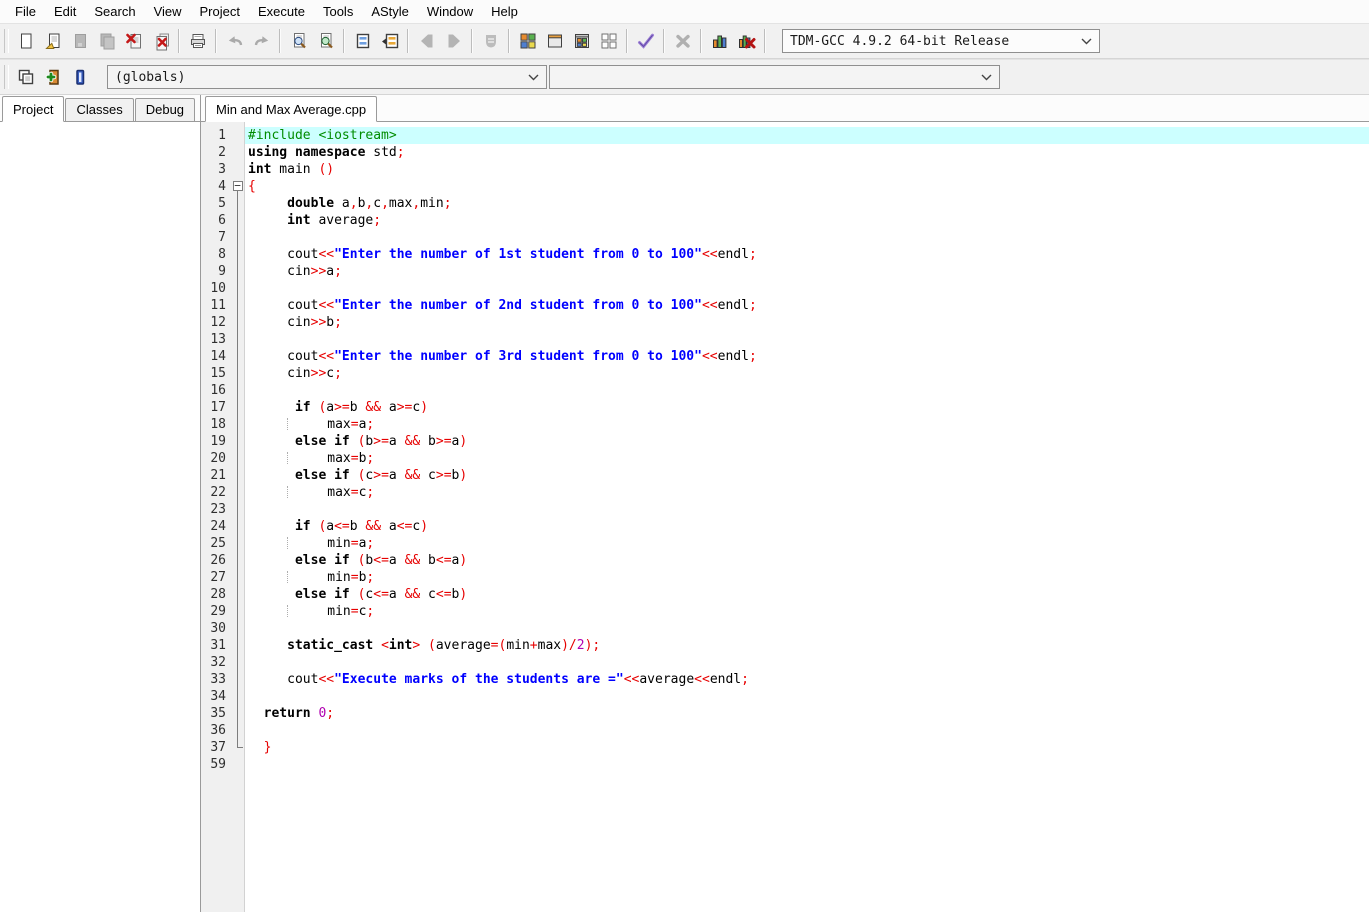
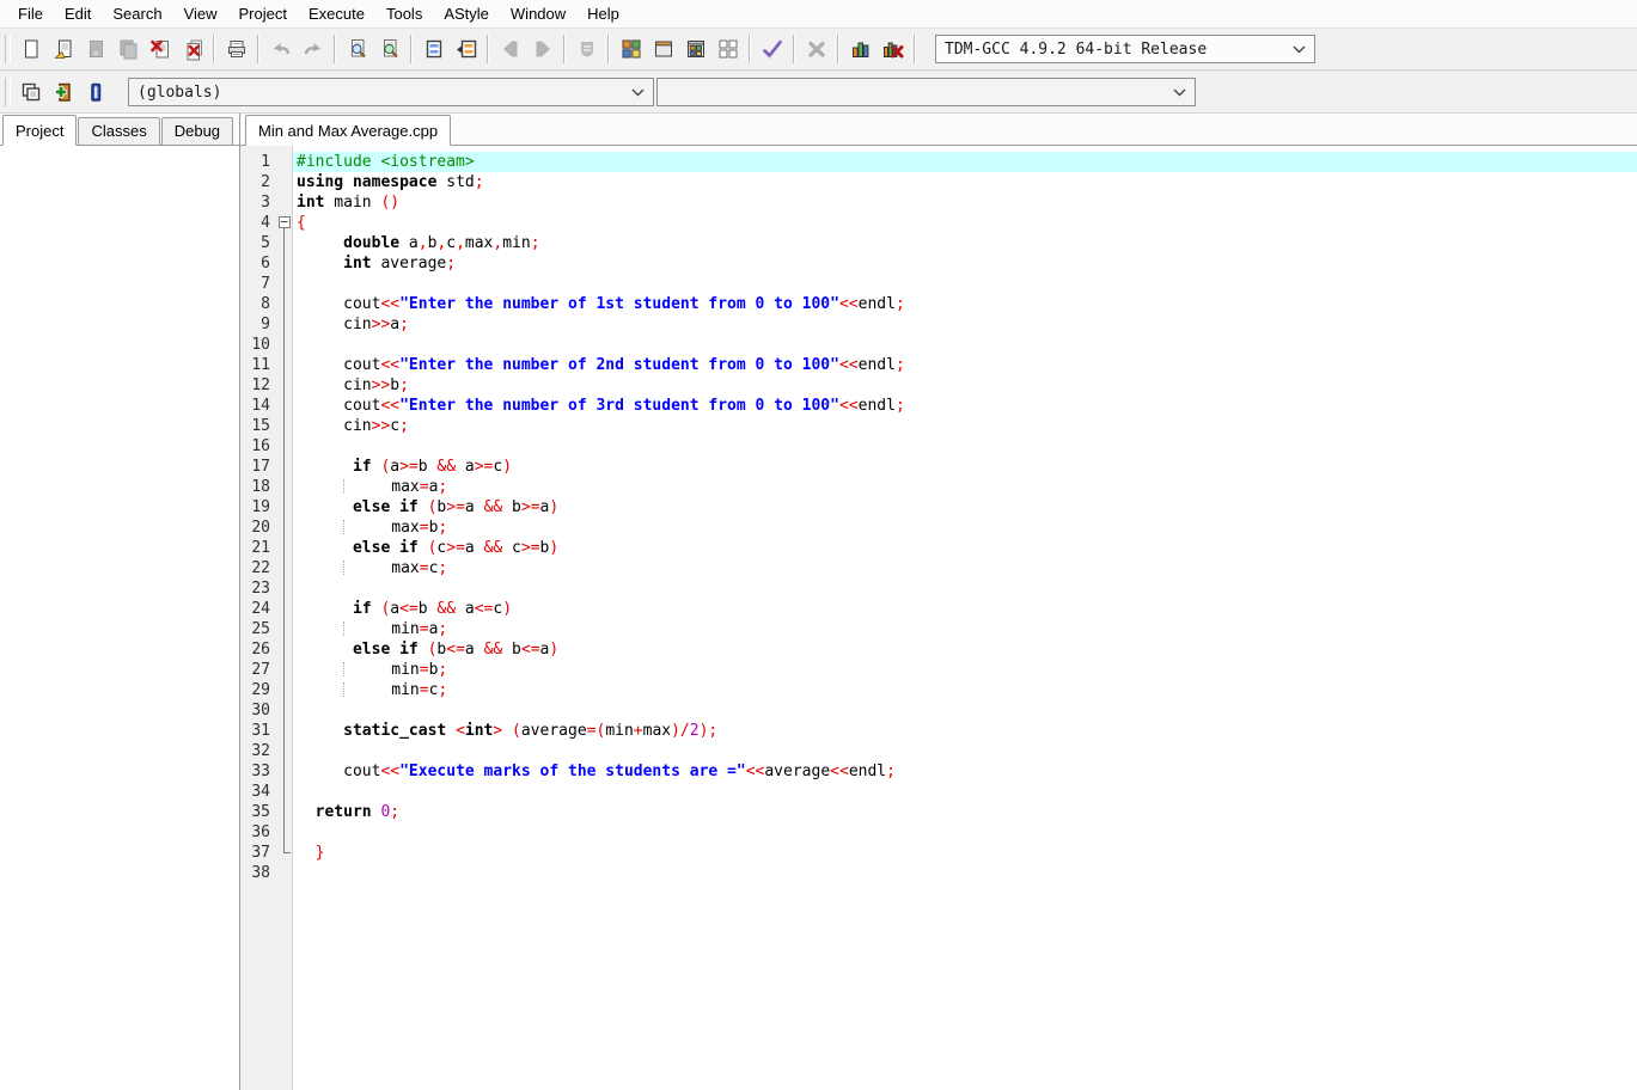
  File
  Edit
  Search
  View
  Project
  Execute
  Tools
  AStyle
  Window
  Help
  TDM-GCC 4.9.2 64-bit Release
  (globals)
  Project
  Classes
  Debug
  Min and Max Average.cpp
  1
  #include <iostream>
  2
  using namespace std;
  3
  int main ()
  4
  −
  {
  5
  double a,b,c,max,min;
  6
  int average;
  7
  8
  cout<<"Enter the number of 1st student from 0 to 100"<<endl;
  9
  cin>>a;
  10
  11
  cout<<"Enter the number of 2nd student from 0 to 100"<<endl;
  12
  cin>>b;
- 13
  14
  cout<<"Enter the number of 3rd student from 0 to 100"<<endl;
  15
  cin>>c;
  16
  17
  if (a>=b && a>=c)
  18
  max=a;
  19
  else if (b>=a && b>=a)
  20
  max=b;
  21
  else if (c>=a && c>=b)
  22
  max=c;
  23
  24
  if (a<=b && a<=c)
  25
  min=a;
  26
  else if (b<=a && b<=a)
  27
  min=b;
- 28
- else if (c<=a && c<=b)
  29
  min=c;
  30
  31
  static_cast <int> (average=(min+max)/2);
  32
  33
  cout<<"Execute marks of the students are ="<<average<<endl;
  34
  35
  return 0;
  36
  37
  }
- 59
+ 38
